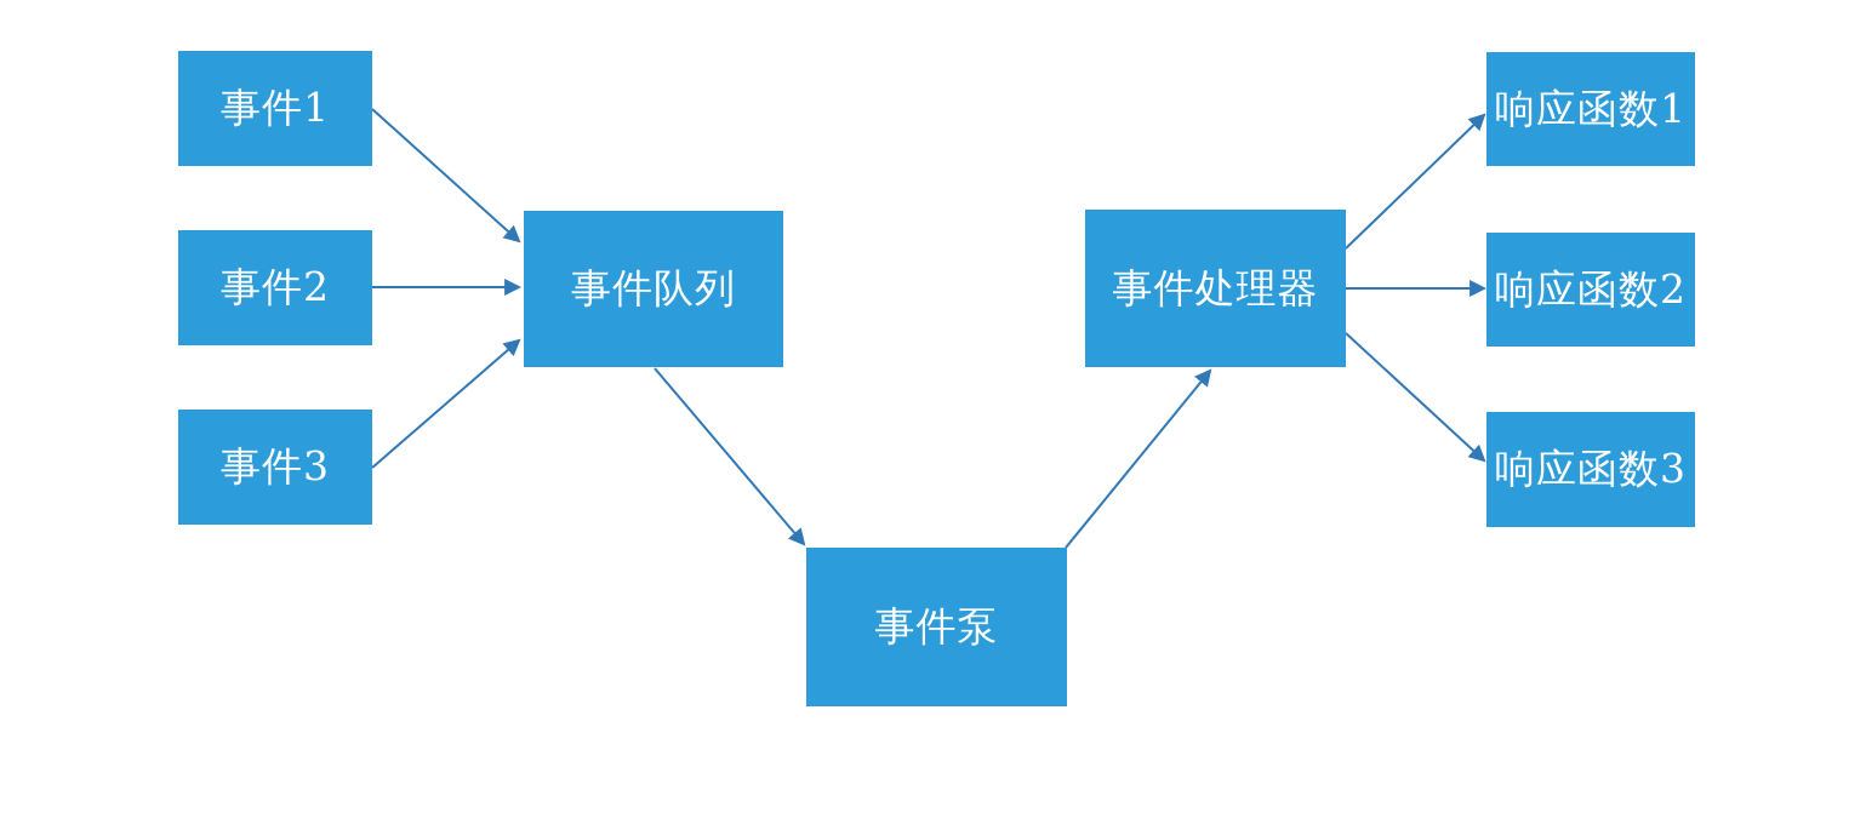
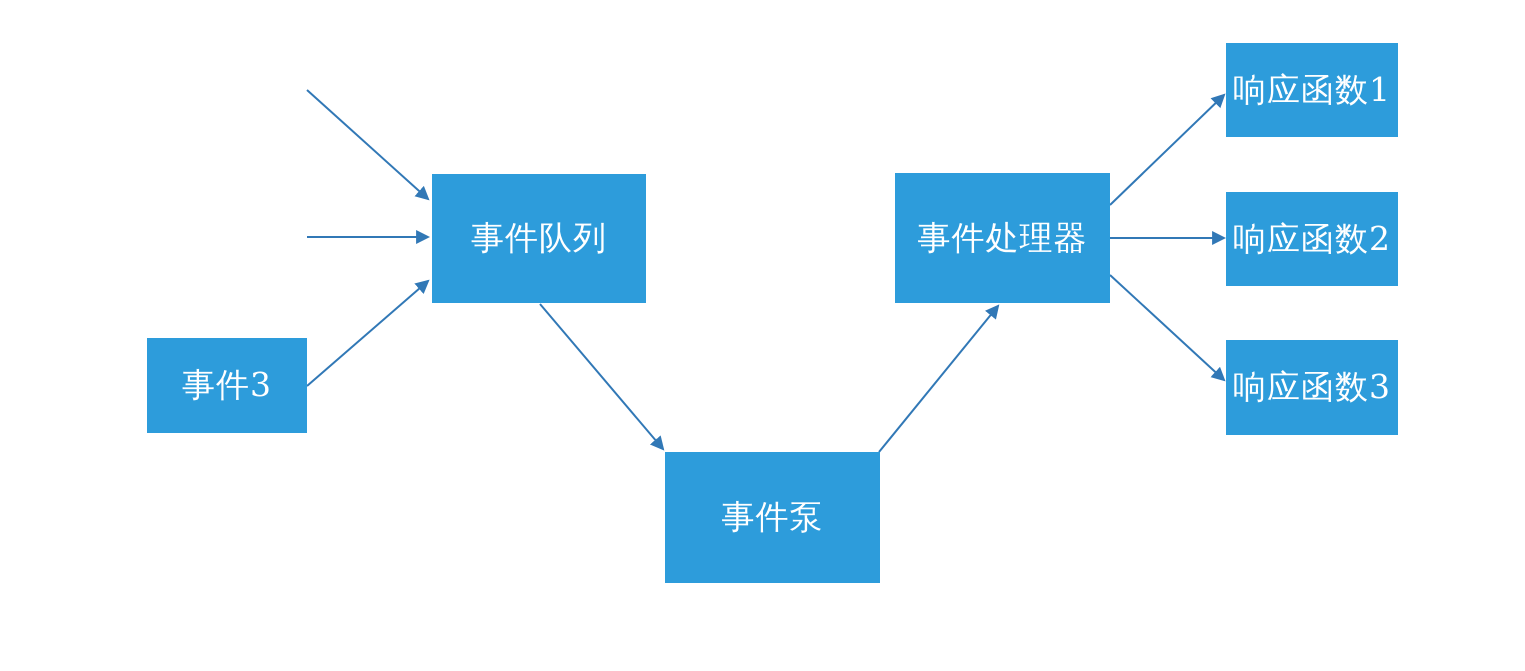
- 事件1
- 事件2
  事件3
  事件队列
  事件泵
  事件处理器
  响应函数1
  响应函数2
  响应函数3
